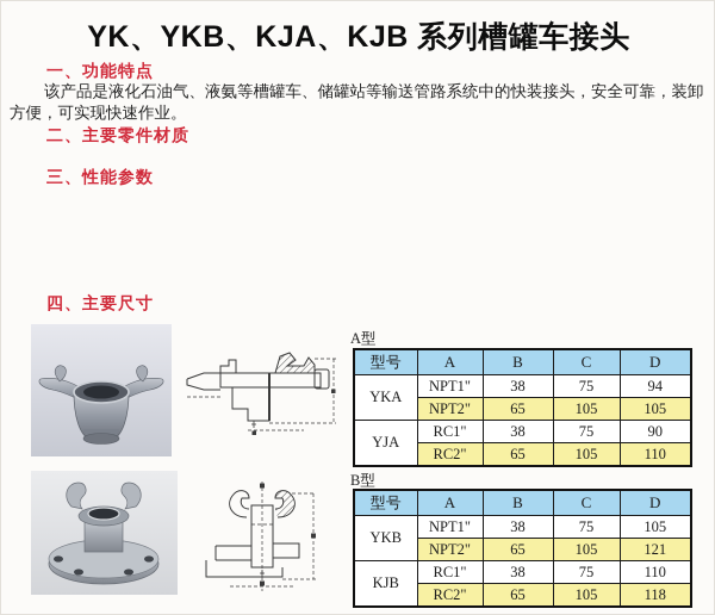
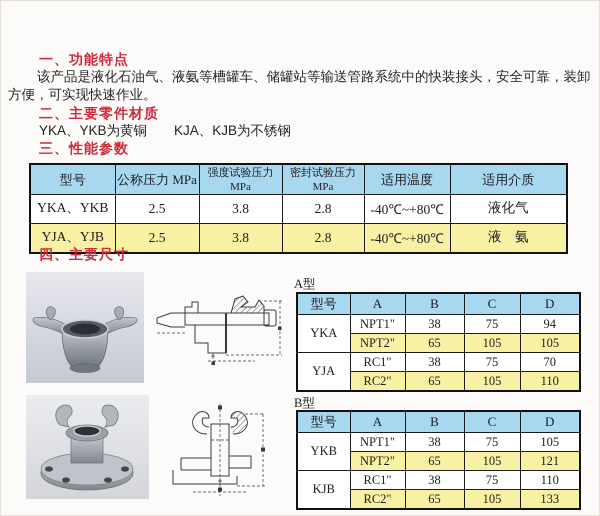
- YK、YKB、KJA、KJB 系列槽罐车接头
  一、功能特点
  该产品是液化石油气、液氨等槽罐车、储罐站等输送管路系统中的快装接头，安全可靠，装卸方便，可实现快速作业。
  二、主要零件材质
+ YKA、YKB为黄铜 KJA、KJB为不锈钢
  三、性能参数
+ 型号	公称压力 MPa	强度试验压力MPa	密封试验压力MPa	适用温度	适用介质
+ YKA、YKB	2.5	3.8	2.8	-40℃~+80℃	液化气
+ YJA、YJB	2.5	3.8	2.8	-40℃~+80℃	液 氨
  四、主要尺寸
  A型
  型号	A	B	C	D
  YKA	NPT1"	38	75	94
  NPT2"	65	105	105
- YJA	RC1"	38	75	90
+ YJA	RC1"	38	75	70
  RC2"	65	105	110
  B型
  型号	A	B	C	D
  YKB	NPT1"	38	75	105
  NPT2"	65	105	121
  KJB	RC1"	38	75	110
- RC2"	65	105	118
+ RC2"	65	105	133
